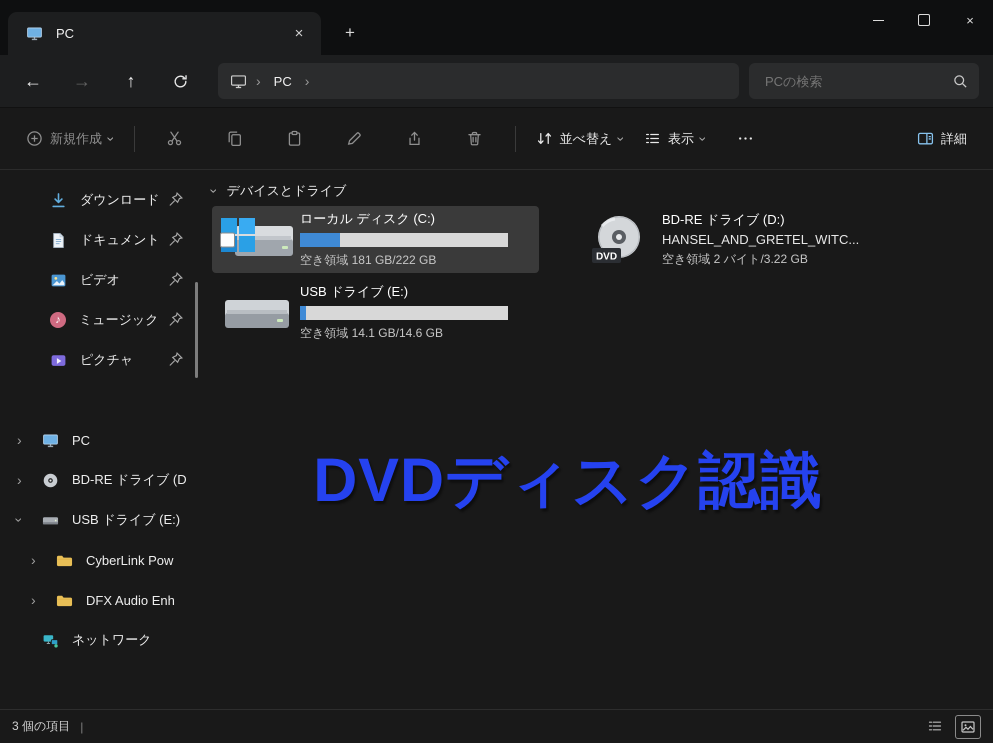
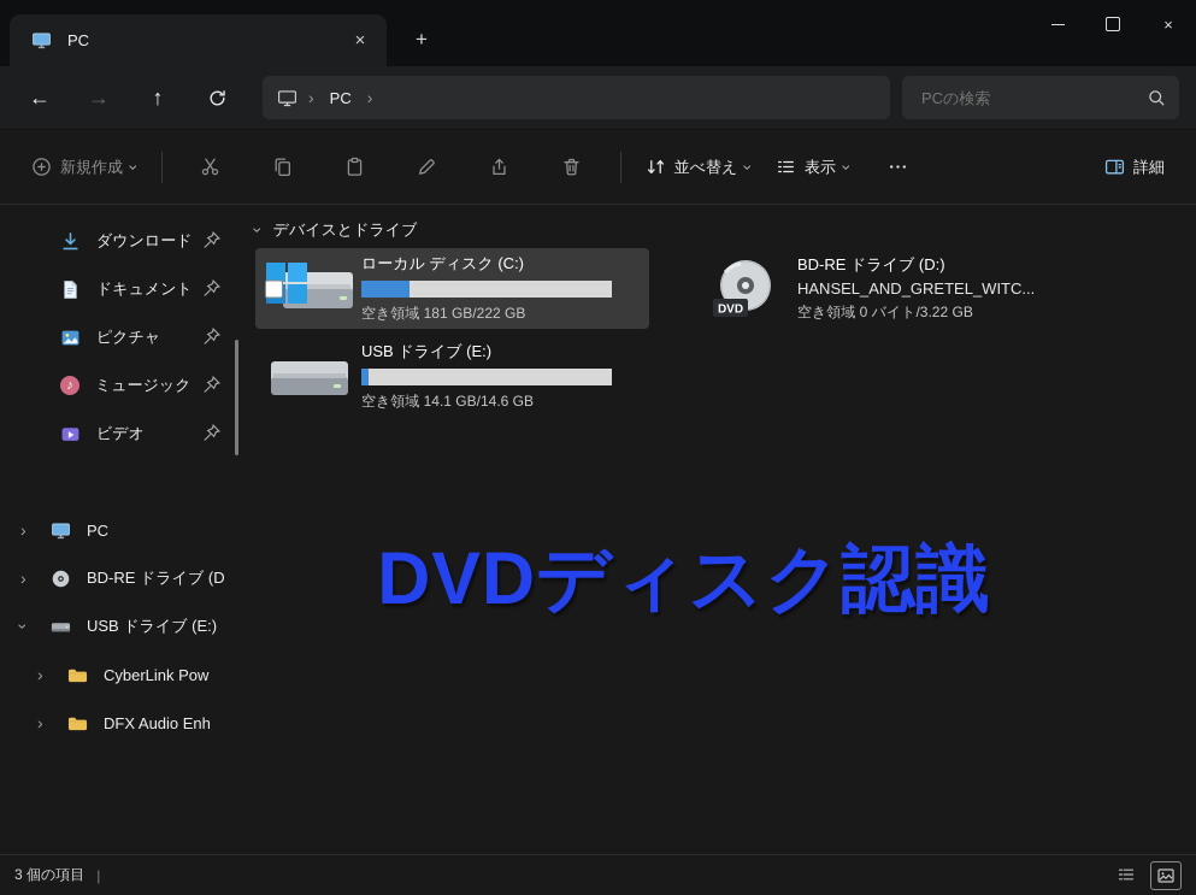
  PC
  ×
  +
  ×
  ←
  →
  ↑
  ›
  PC
  ›
  PCの検索
  新規作成
  並べ替え
  表示
  詳細
  ダウンロード
  ドキュメント
- ビデオ
+ ピクチャ
  ♪
  ミュージック
- ピクチャ
+ ビデオ
  ›
  PC
  ›
  BD-RE ドライブ (D
  USB ドライブ (E:)
  ›
  CyberLink Pow
  ›
  DFX Audio Enh
- ネットワーク
  デバイスとドライブ
  ローカル ディスク (C:)
  空き領域 181 GB/222 GB
  DVD
  BD-RE ドライブ (D:)
  HANSEL_AND_GRETEL_WITC...
- 空き領域 2 バイト/3.22 GB
+ 空き領域 0 バイト/3.22 GB
  USB ドライブ (E:)
  空き領域 14.1 GB/14.6 GB
  DVDディスク認識
  3 個の項目
  |
